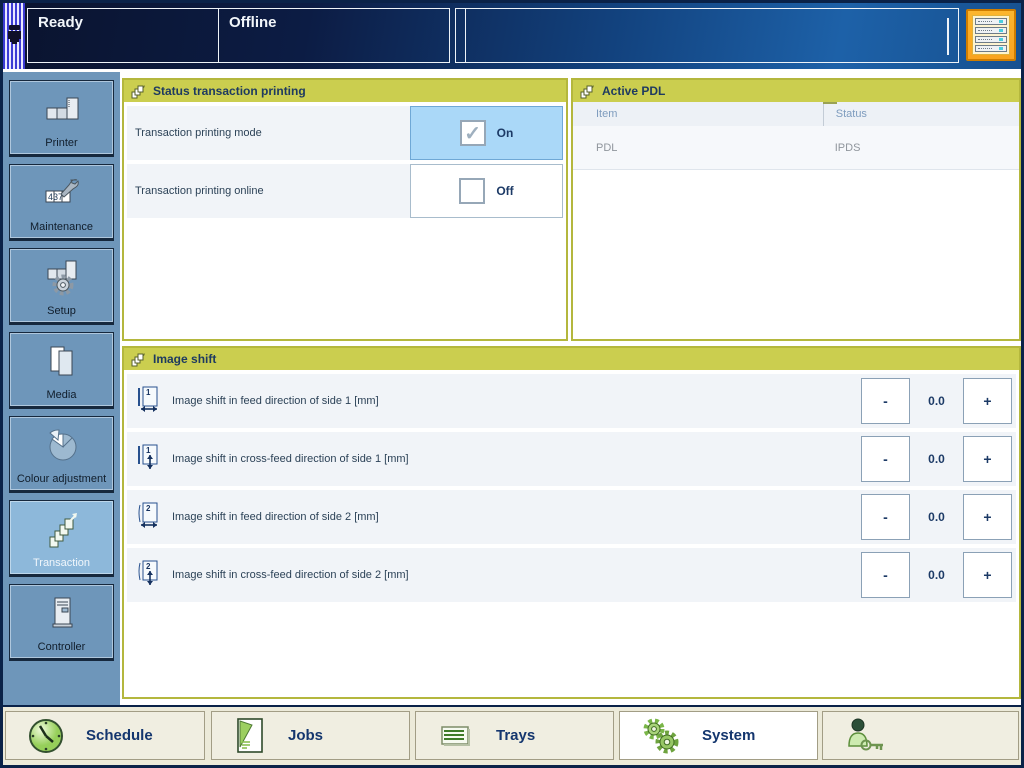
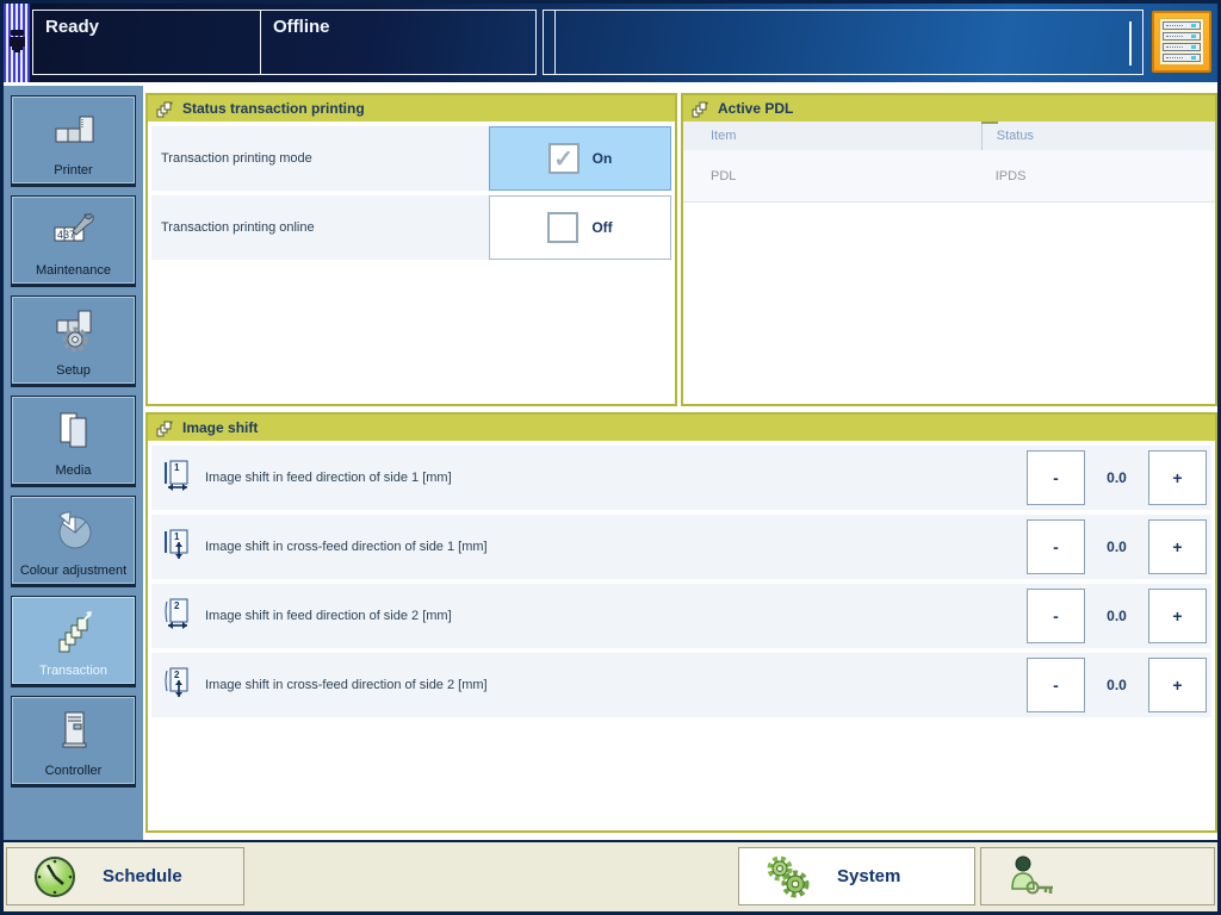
  Ready
  Offline
  Printer
  437
  Maintenance
  Setup
  Media
  Colour adjustment
  Transaction
  Controller
  Status transaction printing
  Transaction printing mode
  ✓
  On
  Transaction printing online
  Off
  Active PDL
  Item
  Status
  PDL
  IPDS
  Image shift
  1
  Image shift in feed direction of side 1 [mm]
  -
  0.0
  +
  1
  Image shift in cross-feed direction of side 1 [mm]
  -
  0.0
  +
  2
  Image shift in feed direction of side 2 [mm]
  -
  0.0
  +
  2
  Image shift in cross-feed direction of side 2 [mm]
  -
  0.0
  +
  Schedule
- Jobs
- Trays
  System
